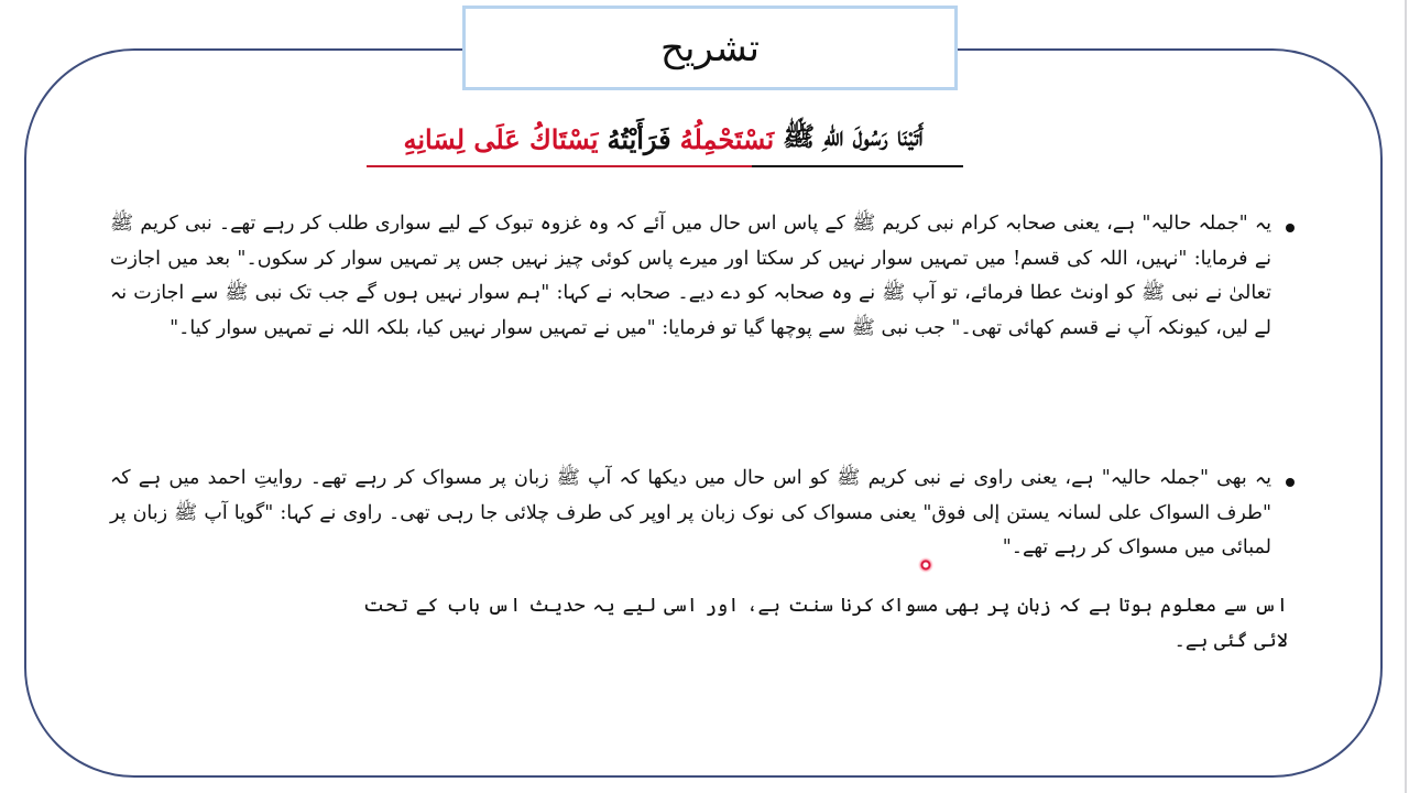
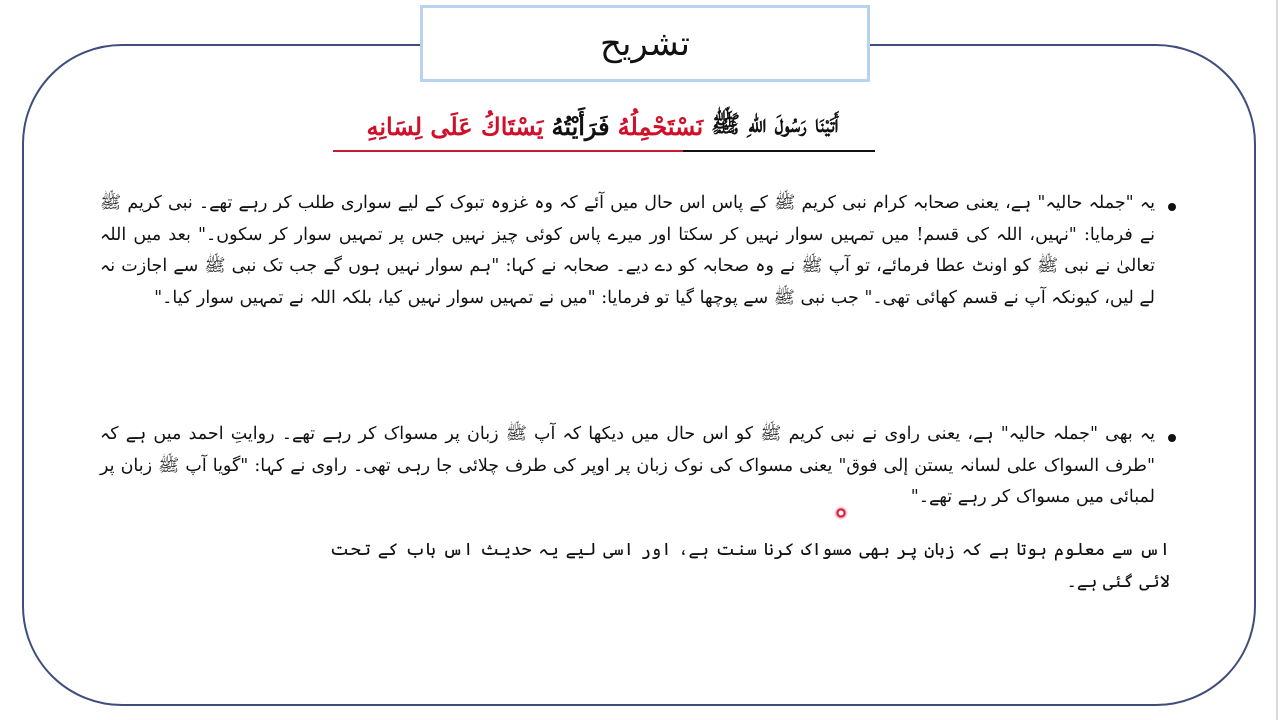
  تشریح
  أَتَيْنَا رَسُولَ اللّٰهِ ﷺ
  نَسْتَحْمِلُهُ
  فَرَأَيْتُهُ
  يَسْتَاكُ عَلَى لِسَانِهِ
- یہ "جملہ حالیہ" ہے، یعنی صحابہ کرام نبی کریم ﷺ کے پاس اس حال میں آئے کہ وہ غزوہ تبوک کے لیے سواری طلب کر رہے تھے۔ نبی کریم ﷺ نے فرمایا: "نہیں، اللہ کی قسم! میں تمہیں سوار نہیں کر سکتا اور میرے پاس کوئی چیز نہیں جس پر تمہیں سوار کر سکوں۔" بعد میں اجازت تعالیٰ نے نبی ﷺ کو اونٹ عطا فرمائے، تو آپ ﷺ نے وہ صحابہ کو دے دیے۔ صحابہ نے کہا: "ہم سوار نہیں ہوں گے جب تک نبی ﷺ سے اجازت نہ لے لیں، کیونکہ آپ نے قسم کھائی تھی۔" جب نبی ﷺ سے پوچھا گیا تو فرمایا: "میں نے تمہیں سوار نہیں کیا، بلکہ اللہ نے تمہیں سوار کیا۔"
+ یہ "جملہ حالیہ" ہے، یعنی صحابہ کرام نبی کریم ﷺ کے پاس اس حال میں آئے کہ وہ غزوہ تبوک کے لیے سواری طلب کر رہے تھے۔ نبی کریم ﷺ نے فرمایا: "نہیں، اللہ کی قسم! میں تمہیں سوار نہیں کر سکتا اور میرے پاس کوئی چیز نہیں جس پر تمہیں سوار کر سکوں۔" بعد میں اللہ تعالیٰ نے نبی ﷺ کو اونٹ عطا فرمائے، تو آپ ﷺ نے وہ صحابہ کو دے دیے۔ صحابہ نے کہا: "ہم سوار نہیں ہوں گے جب تک نبی ﷺ سے اجازت نہ لے لیں، کیونکہ آپ نے قسم کھائی تھی۔" جب نبی ﷺ سے پوچھا گیا تو فرمایا: "میں نے تمہیں سوار نہیں کیا، بلکہ اللہ نے تمہیں سوار کیا۔"
  یہ بھی "جملہ حالیہ" ہے، یعنی راوی نے نبی کریم ﷺ کو اس حال میں دیکھا کہ آپ ﷺ زبان پر مسواک کر رہے تھے۔ روایتِ احمد میں ہے کہ "طرف السواک علی لسانہ یستن إلی فوق" یعنی مسواک کی نوک زبان پر اوپر کی طرف چلائی جا رہی تھی۔ راوی نے کہا: "گویا آپ ﷺ زبان پر لمبائی میں مسواک کر رہے تھے۔"
  اس سے معلوم ہوت ہے کہ زبان پر بھی مسواک کرن سنت ہے، اور اسی لیے یہ حدیث اس باب کے تحت لائی گئی ہے۔
